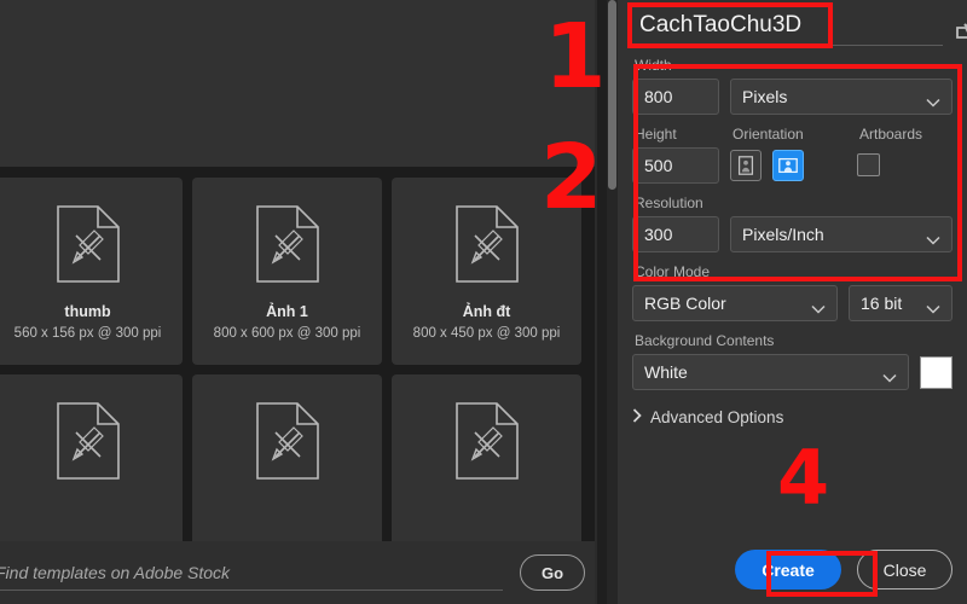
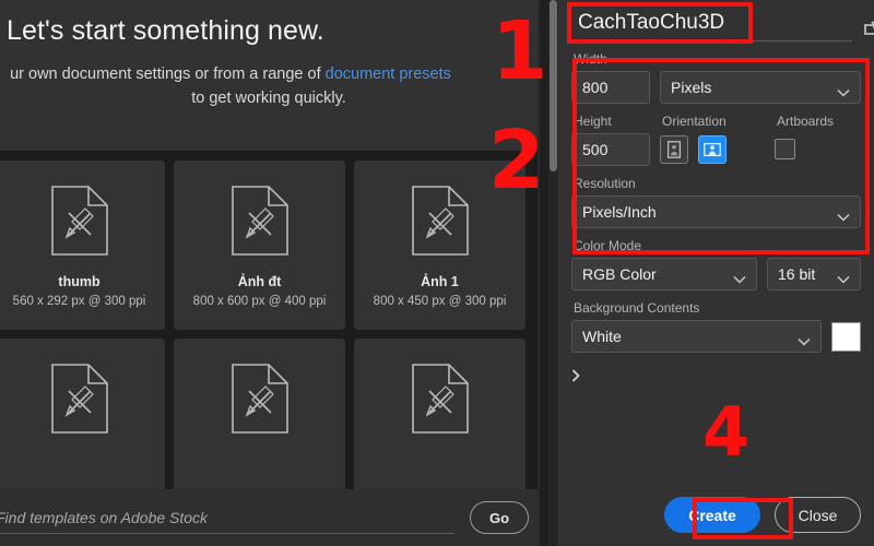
+ Let's start something new.
+ ur own document settings or from a range of document presets
+ to get working quickly.
  thumb
- 560 x 156 px @ 300 ppi
+ 560 x 292 px @ 300 ppi
- Ảnh 1
+ Ảnh đt
- 800 x 600 px @ 300 ppi
+ 800 x 600 px @ 400 ppi
- Ảnh đt
+ Ảnh 1
  800 x 450 px @ 300 ppi
  Find templates on Adobe Stock
  Go
  CachTaoChu3D
  Width
  800
  Pixels
  Height
  Orientation
  Artboards
  500
  Resolution
- 300
  Pixels/Inch
  Color Mode
  RGB Color
  16 bit
  Background Contents
  White
- Advanced Options
  Create
  Close
  1
  2
  4
